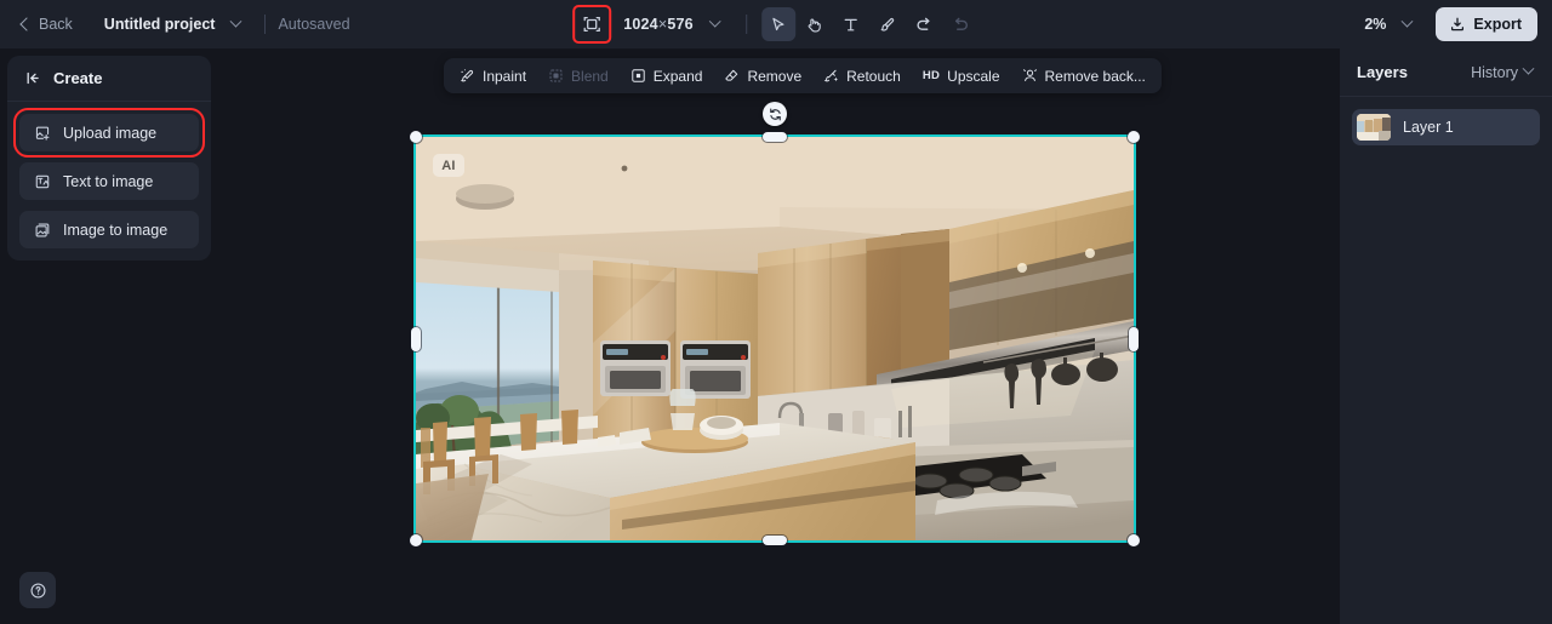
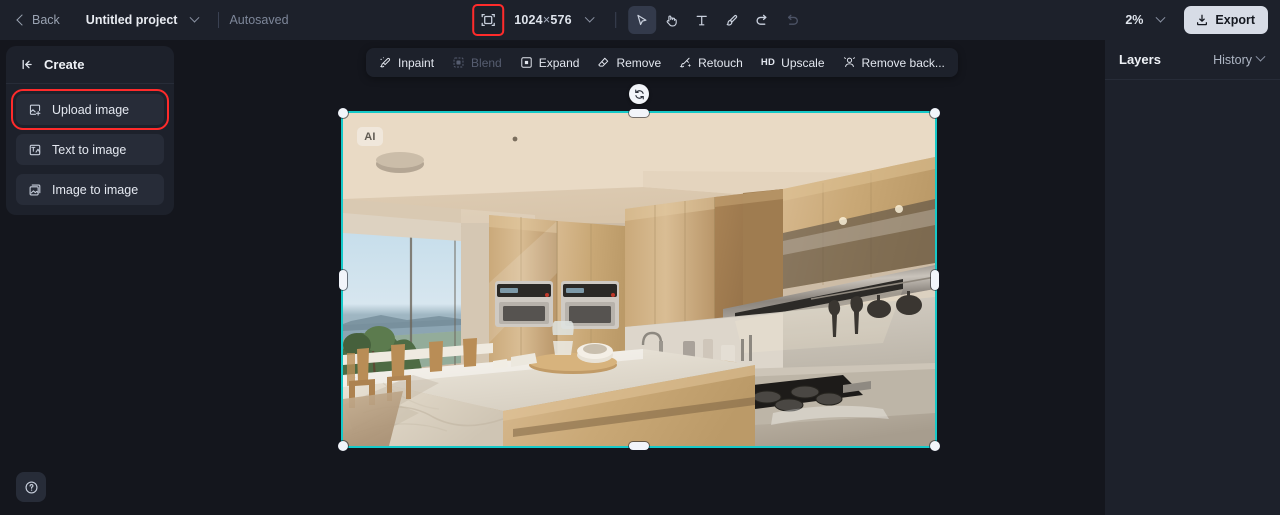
  Back
  Untitled project
  Autosaved
  1024×576
  2%
  Export
  AI
  Inpaint
  Blend
  Expand
  Remove
  Retouch
  HD
  Upscale
  Remove back...
  Create
  Upload image
  Text to image
  Image to image
  Layers
  History
- Layer 1
